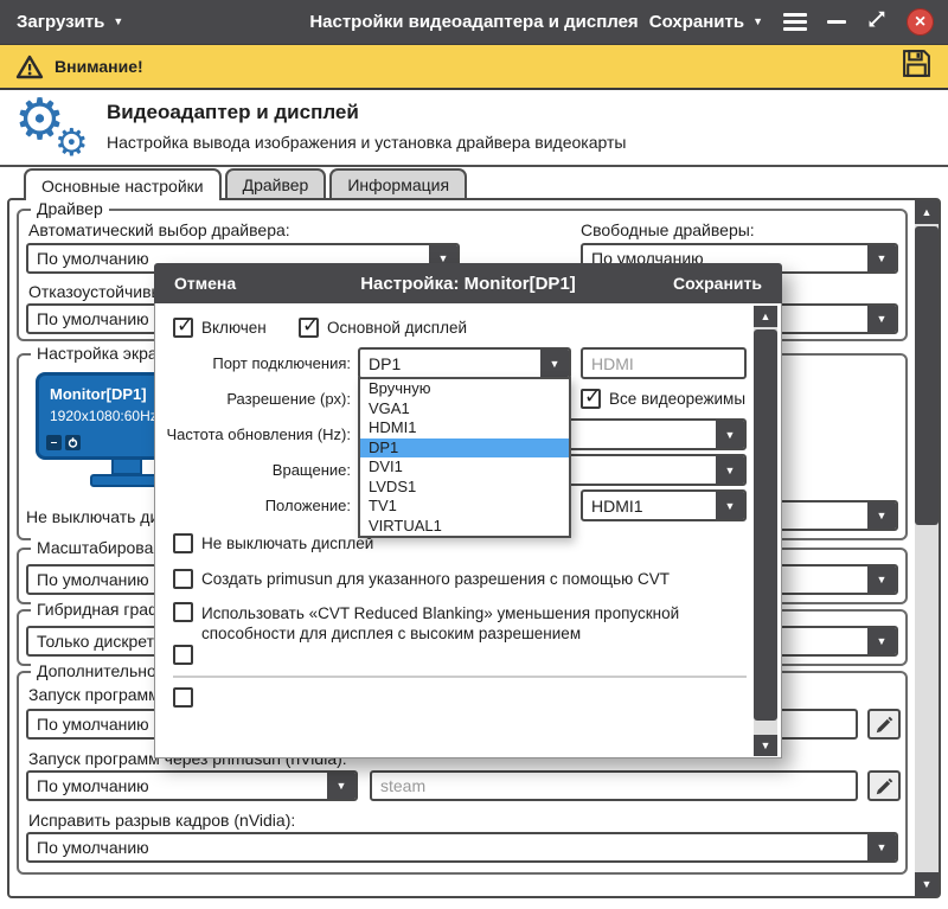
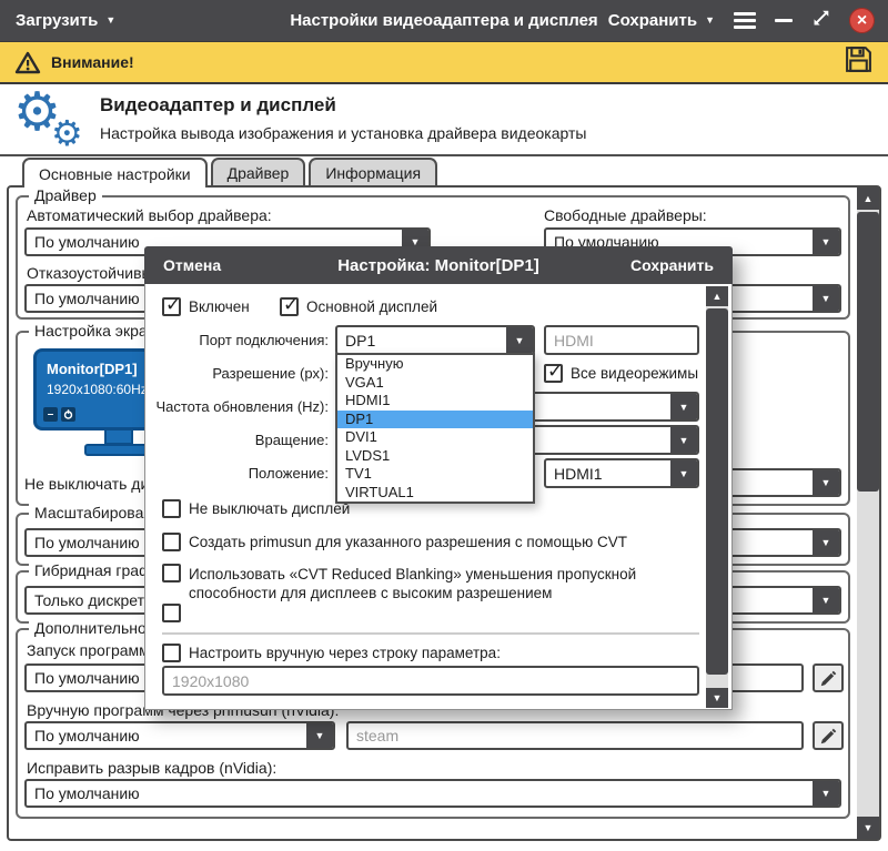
  Загрузить
  ▼
  Настройки видеоадаптера и дисплея
  Сохранить
  ▼
  ×
  Внимание!
  ⚙
  ⚙
  Видеоадаптер и дисплей
  Настройка вывода изображения и установка драйвера видеокарты
  Основные настройки
  Драйвер
  Информация
  Драйвер
  Автоматический выбор драйвера:
  По умолчанию
  ▼
  Свободные драйверы:
  По умолчанию
  ▼
  Отказоустойчив
  По умолчанию
  ▼
  Настройка экра
  Monitor[DP1]
  1920x1080:60H
  –
  Не выключать д
  ▼
  Масштабирова
  По умолчанию
  ▼
  Гибридная гра
  Только дискрет
  ▼
  Дополнительно
  Запуск програм
  По умолчанию
- Запуск программ через primusun (nVidia):
+ Вручную программ через primusun (nVidia):
  По умолчанию
  ▼
  steam
  Исправить разрыв кадров (nVidia):
  По умолчанию
  ▼
  ▲
  ▼
  Отмена
  Настройка: Monitor[DP1]
  Сохранить
  Включен
  Основной дисплей
  Порт подключения:
  DP1
  ▼
  HDMI
  Разрешение (px):
  Все видеорежимы
  Частота обновления (Hz):
  ▼
  Вращение:
  ▼
  Положение:
  HDMI1
  ▼
  Вручную
  VGA1
  HDMI1
  DP1
  DVI1
  LVDS1
  TV1
  VIRTUAL1
  Не выключать дисплей
  Создать primusun для указанного разрешения с помощью CVT
- Использовать «CVT Reduced Blanking» уменьшения пропускной способности для дисплея с высоким разрешением
+ Использовать «CVT Reduced Blanking» уменьшения пропускной способности для дисплеев с высоким разрешением
+ Настроить вручную через строку параметра:
+ 1920x1080
  ▲
  ▼
